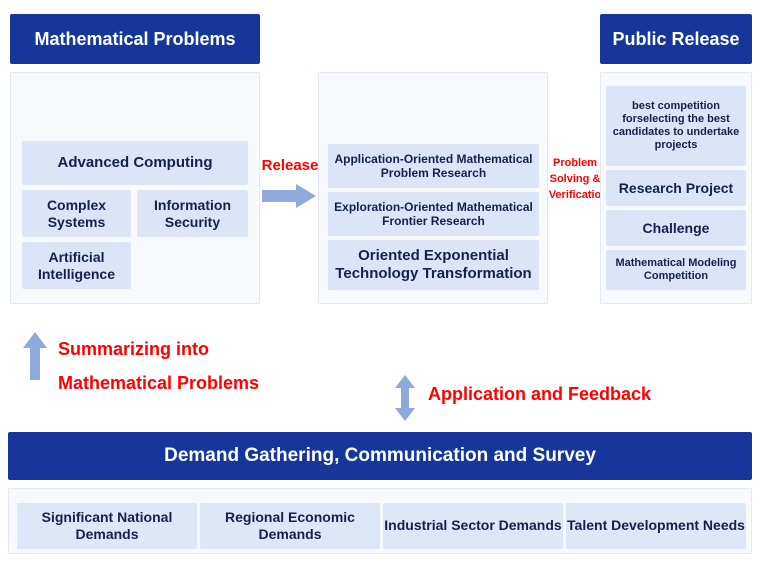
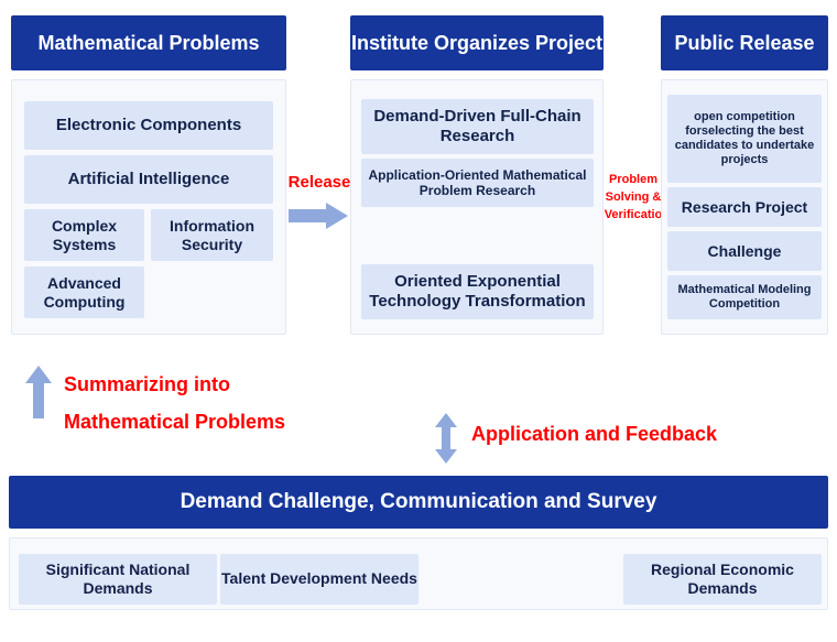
  Mathematical Problems
+ Electronic Components
- Advanced Computing
+ Artificial Intelligence
  Complex Systems
  Information Security
- Artificial Intelligence
+ Advanced Computing
  Release
+ Institute Organizes Project
+ Demand-Driven Full-Chain Research
  Application-Oriented Mathematical Problem Research
- Exploration-Oriented Mathematical Frontier Research
  Oriented Exponential Technology Transformation
  Problem Solving & Verificatio
  Public Release
- best competition forselecting the best candidates to undertake projects
+ open competition forselecting the best candidates to undertake projects
  Research Project
  Challenge
  Mathematical Modeling Competition
  Summarizing into
  Mathematical Problems
  Application and Feedback
- Demand Gathering, Communication and Survey
+ Demand Challenge, Communication and Survey
  Significant National Demands
- Regional Economic Demands
+ Talent Development Needs
- Industrial Sector Demands
- Talent Development Needs
+ Regional Economic Demands
